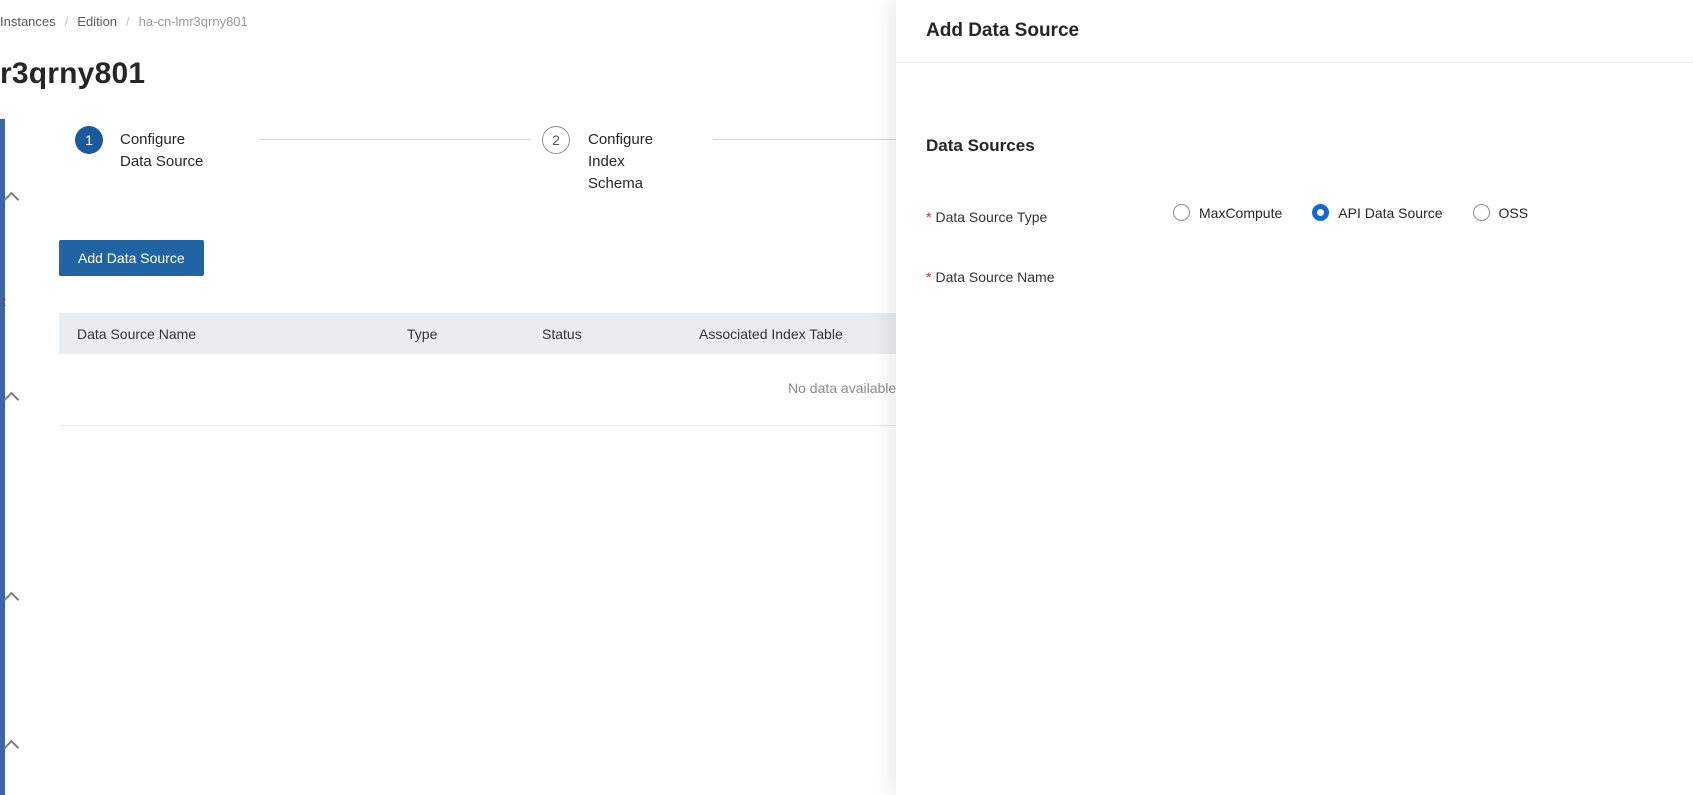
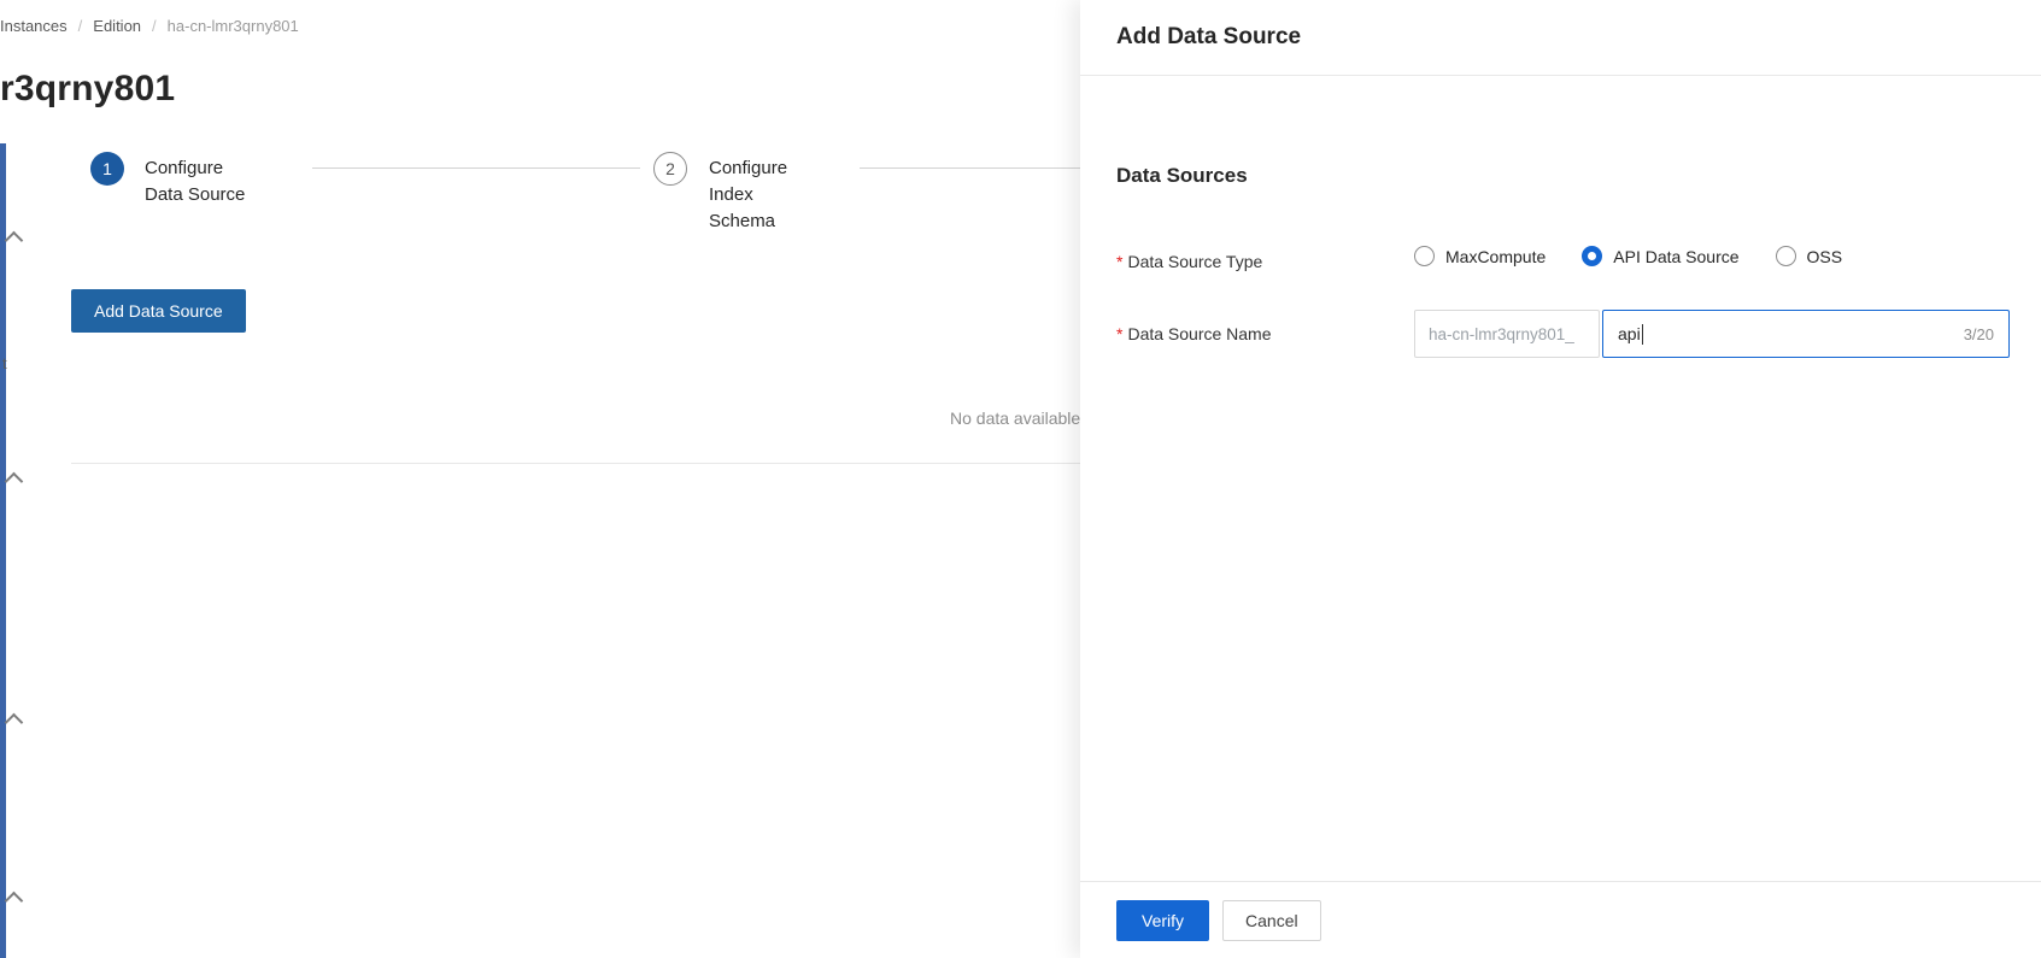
  Instances
  /
  Edition
  /
  ha-cn-lmr3qrny801
  r3qrny801
  t
  1
  Configure
  Data Source
  2
  Configure
  Index
  Schema
  Add Data Source
- Data Source Name
- Type
- Status
- Associated Index Table
  No data available
  Add Data Source
  Data Sources
  * Data Source Type
  MaxCompute
  API Data Source
  OSS
  * Data Source Name
+ ha-cn-lmr3qrny801_
+ api
+ 3/20
+ Verify
+ Cancel
